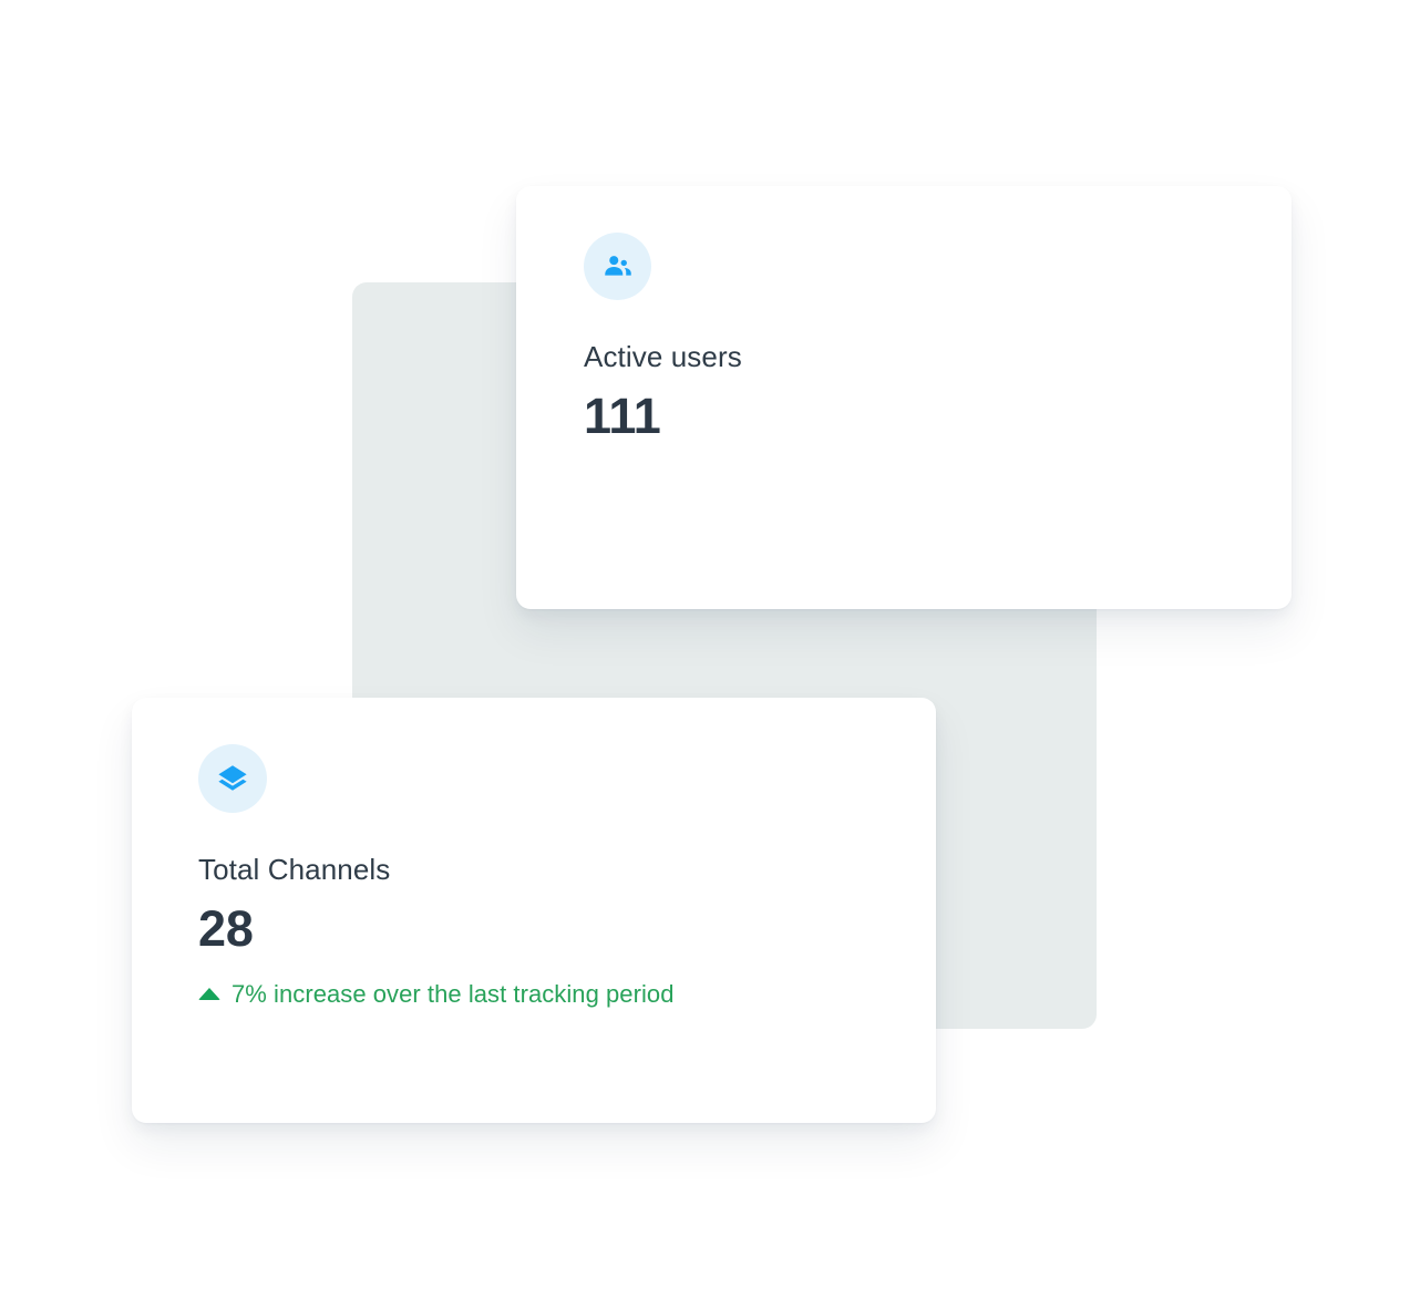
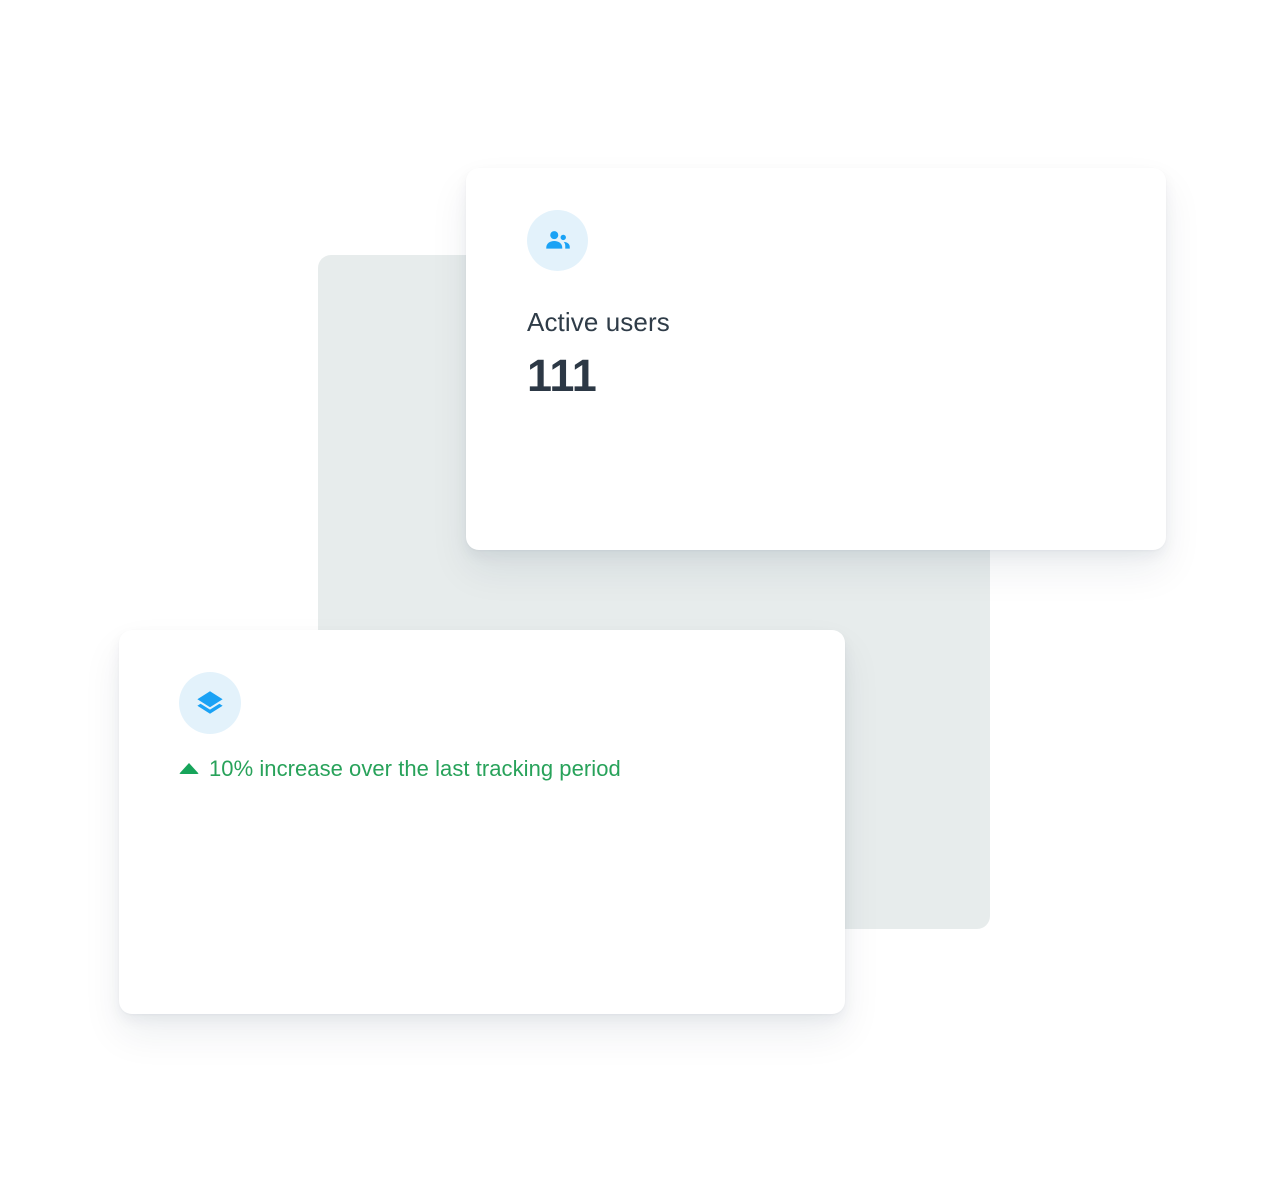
  Active users
  111
- Total Channels
- 28
- 7% increase over the last tracking period
+ 10% increase over the last tracking period
